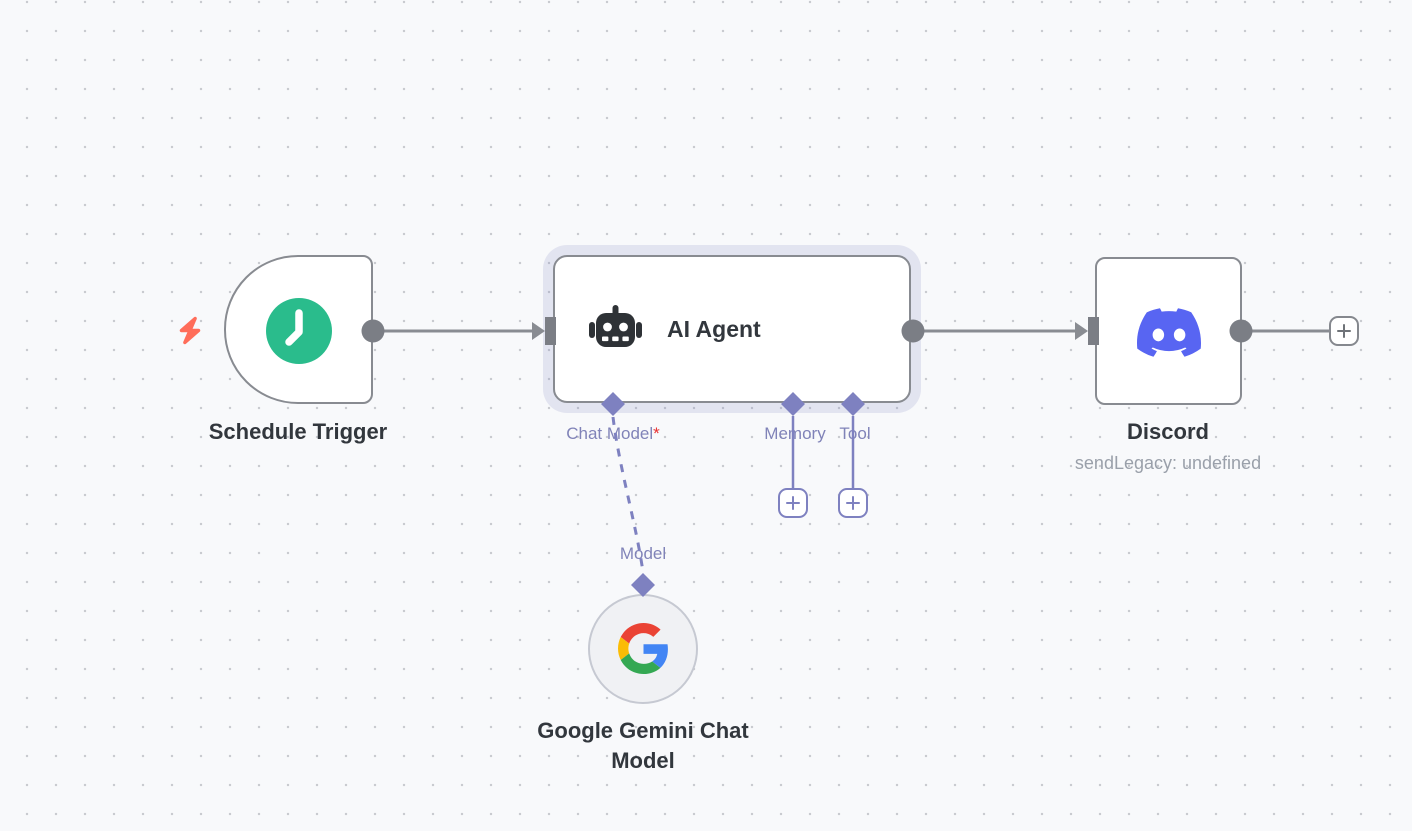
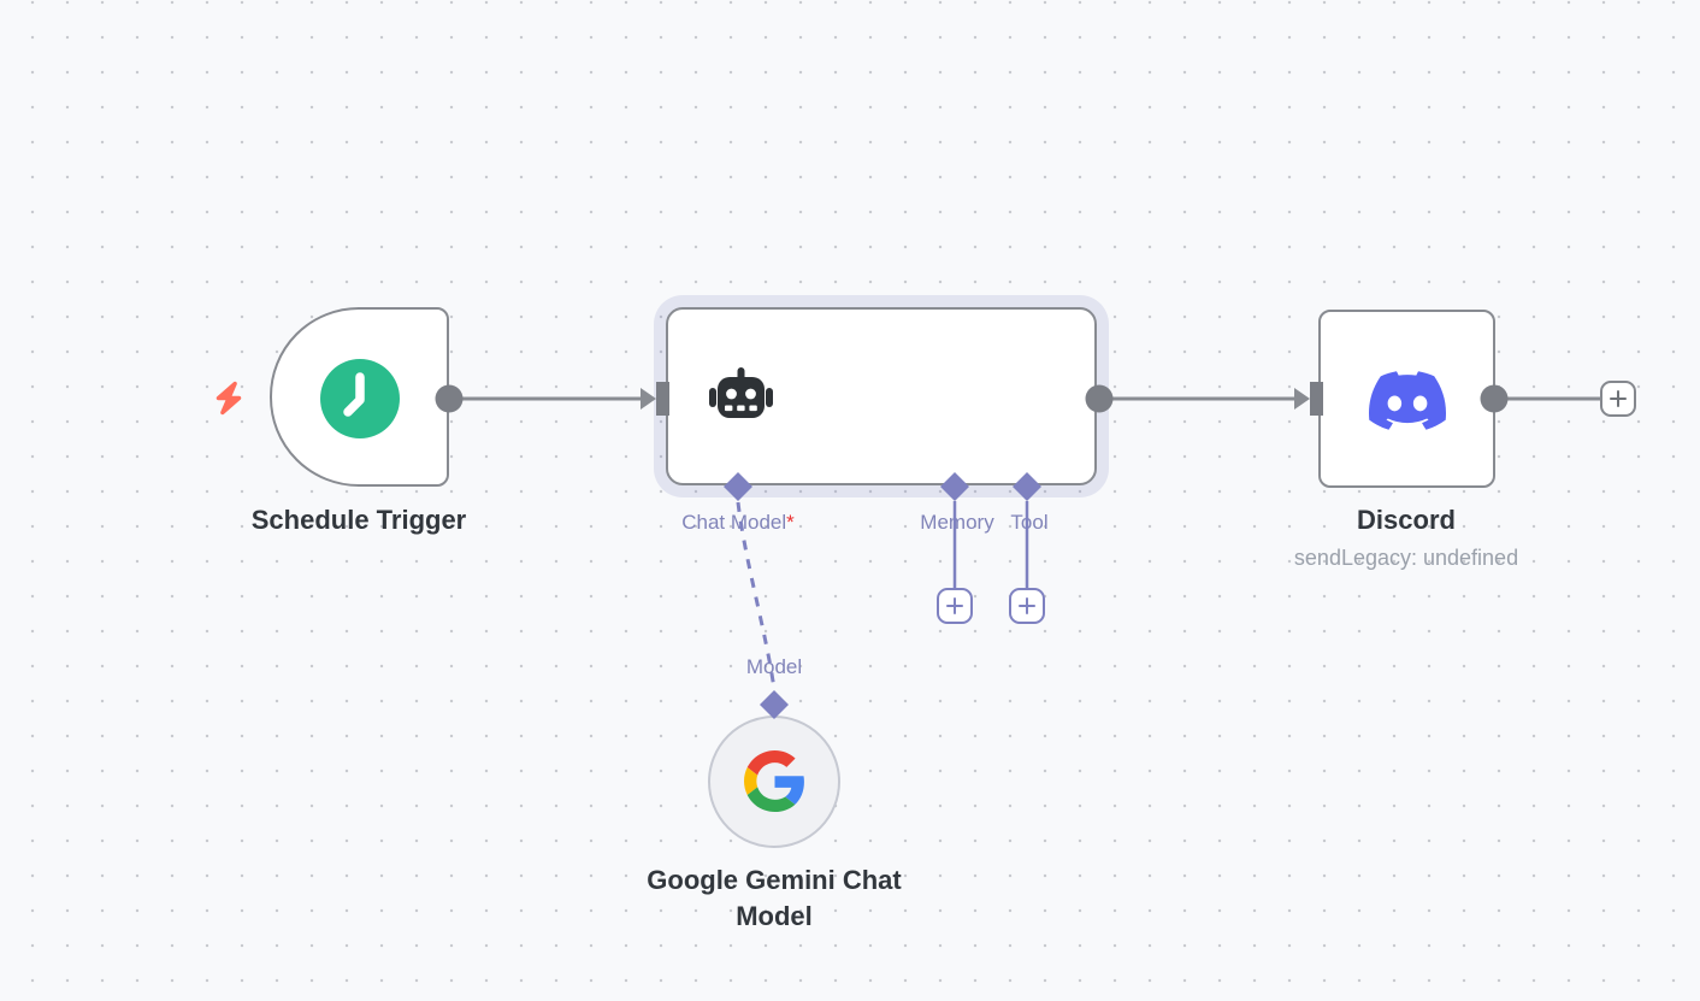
- AI Agent
  Schedule Trigger
  Discord
  sendLegacy: undefined
  Google Gemini Chat Model
  Chatodel*
  Memory
  Tol
  Model
